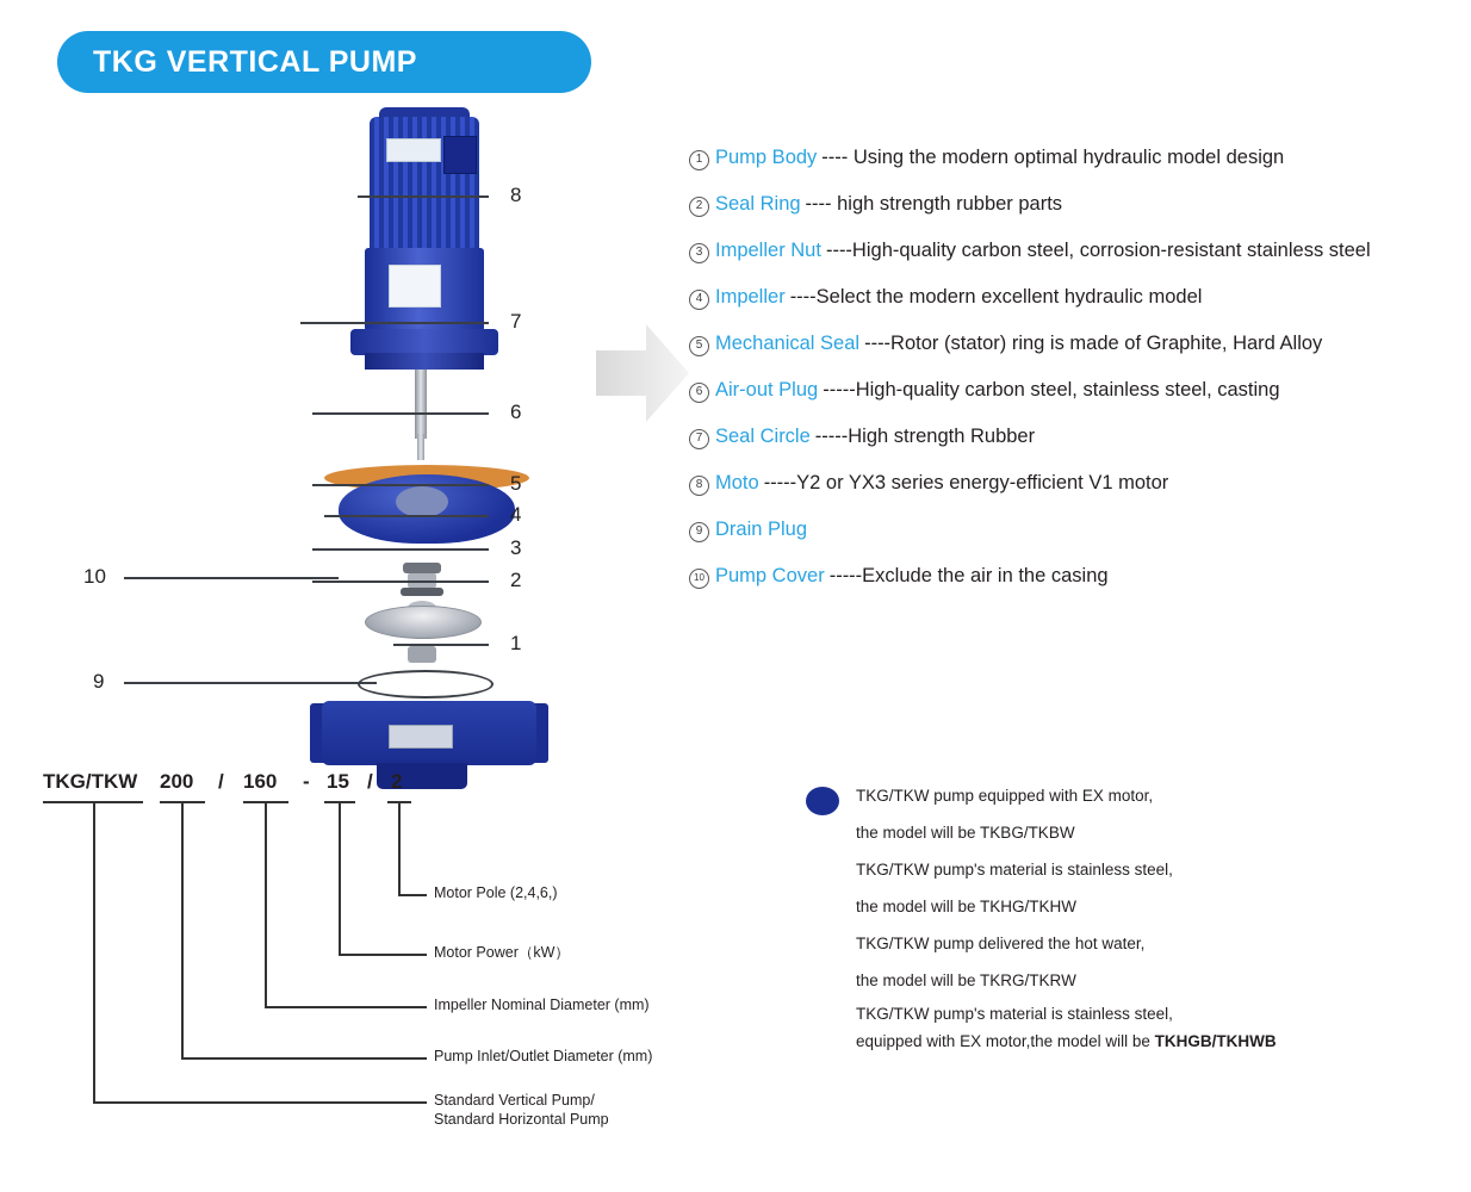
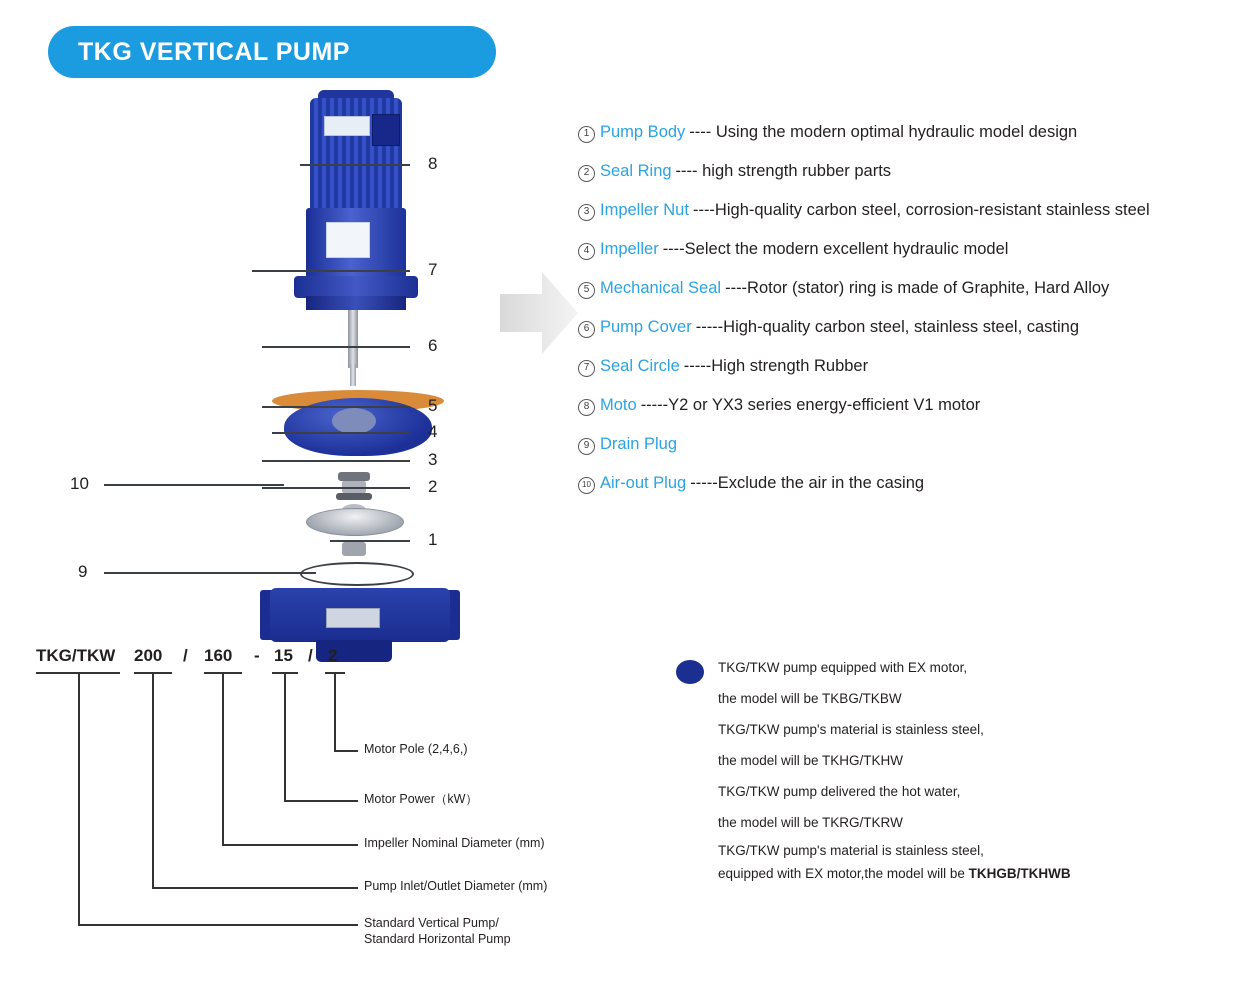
  TKG VERTICAL PUMP
  8
  7
  6
  5
  4
  3
  2
  1
  10
  9
  1
  Pump Body
  ---- Using the modern optimal hydraulic model design
  2
  Seal Ring
  ---- high strength rubber parts
  3
  Impeller Nut
  ----High-quality carbon steel, corrosion-resistant stainless steel
  4
  Impeller
  ----Select the modern excellent hydraulic model
  5
  Mechanical Seal
  ----Rotor (stator) ring is made of Graphite, Hard Alloy
  6
- Air-out Plug
+ Pump Cover
  -----High-quality carbon steel, stainless steel, casting
  7
  Seal Circle
  -----High strength Rubber
  8
  Moto
  -----Y2 or YX3 series energy-efficient V1 motor
  9
  Drain Plug
  10
- Pump Cover
+ Air-out Plug
  -----Exclude the air in the casing
  TKG/TKW
  200
  /
  160
  -
  15
  /
  2
  Motor Pole (2,4,6,)
  Motor Power（kW）
  Impeller Nominal Diameter (mm)
  Pump Inlet/Outlet Diameter (mm)
  Standard Vertical Pump/
  Standard Horizontal Pump
  TKG/TKW pump equipped with EX motor,
  the model will be TKBG/TKBW
  TKG/TKW pump's material is stainless steel,
  the model will be TKHG/TKHW
  TKG/TKW pump delivered the hot water,
  the model will be TKRG/TKRW
  TKG/TKW pump's material is stainless steel,
  equipped with EX motor,the model will be TKHGB/TKHWB
